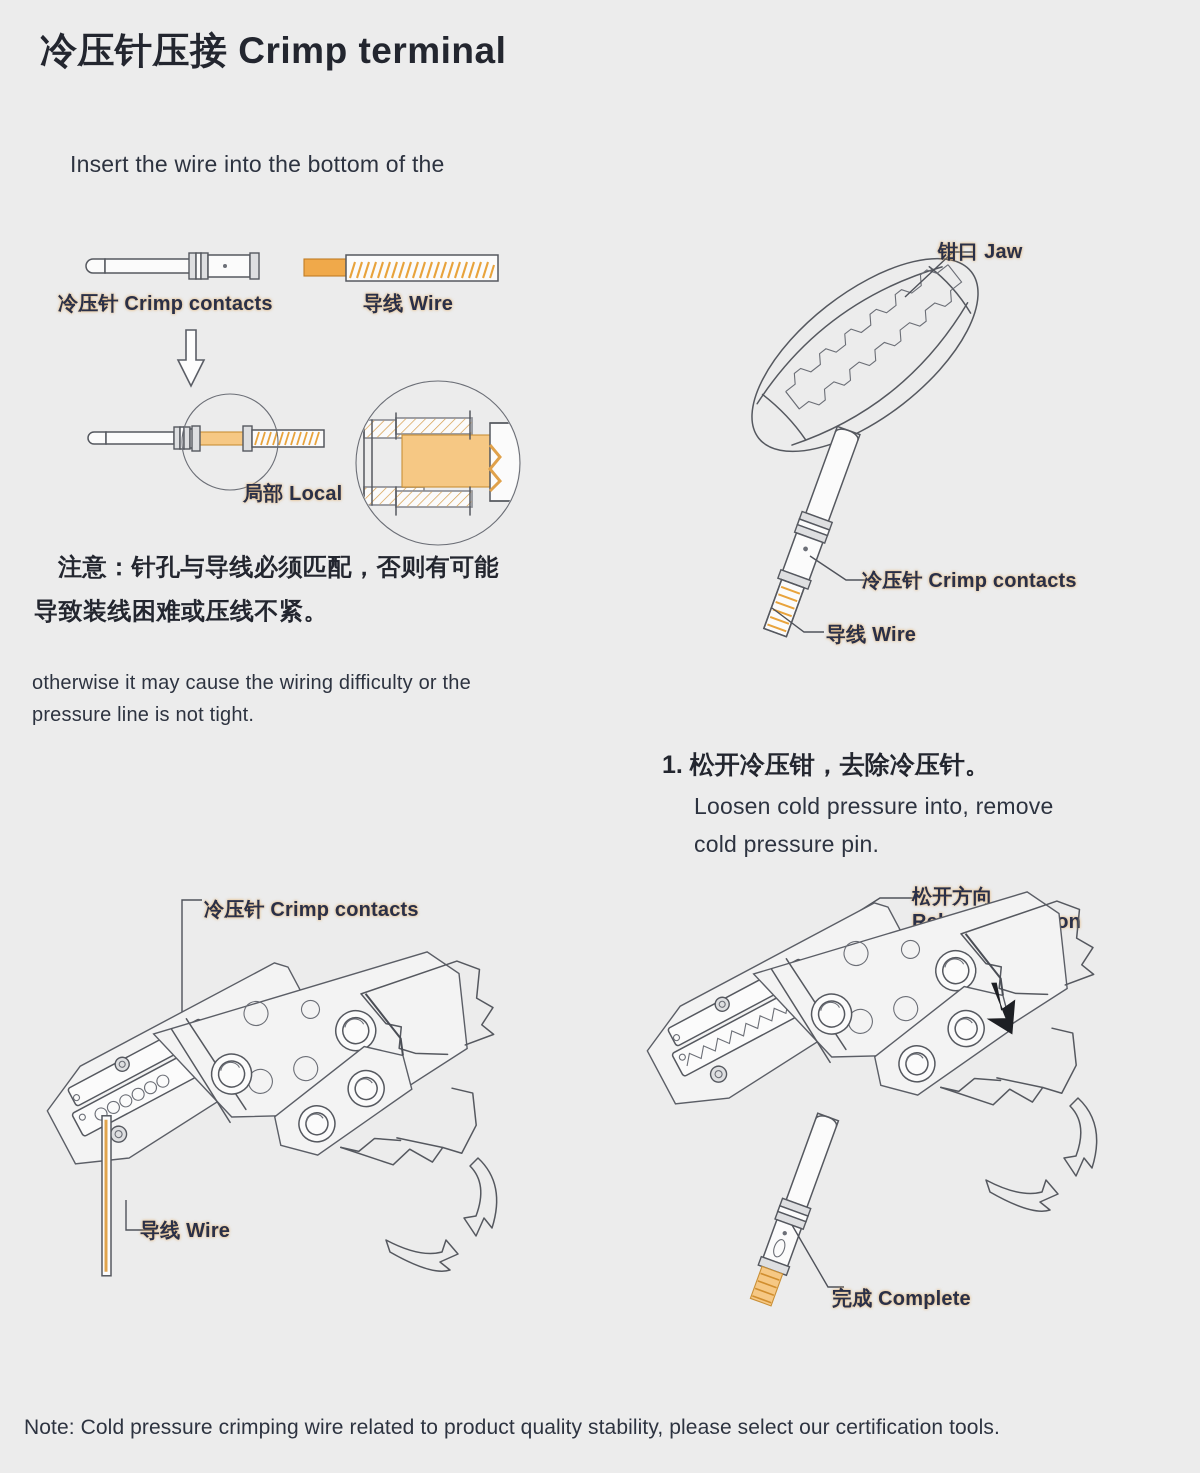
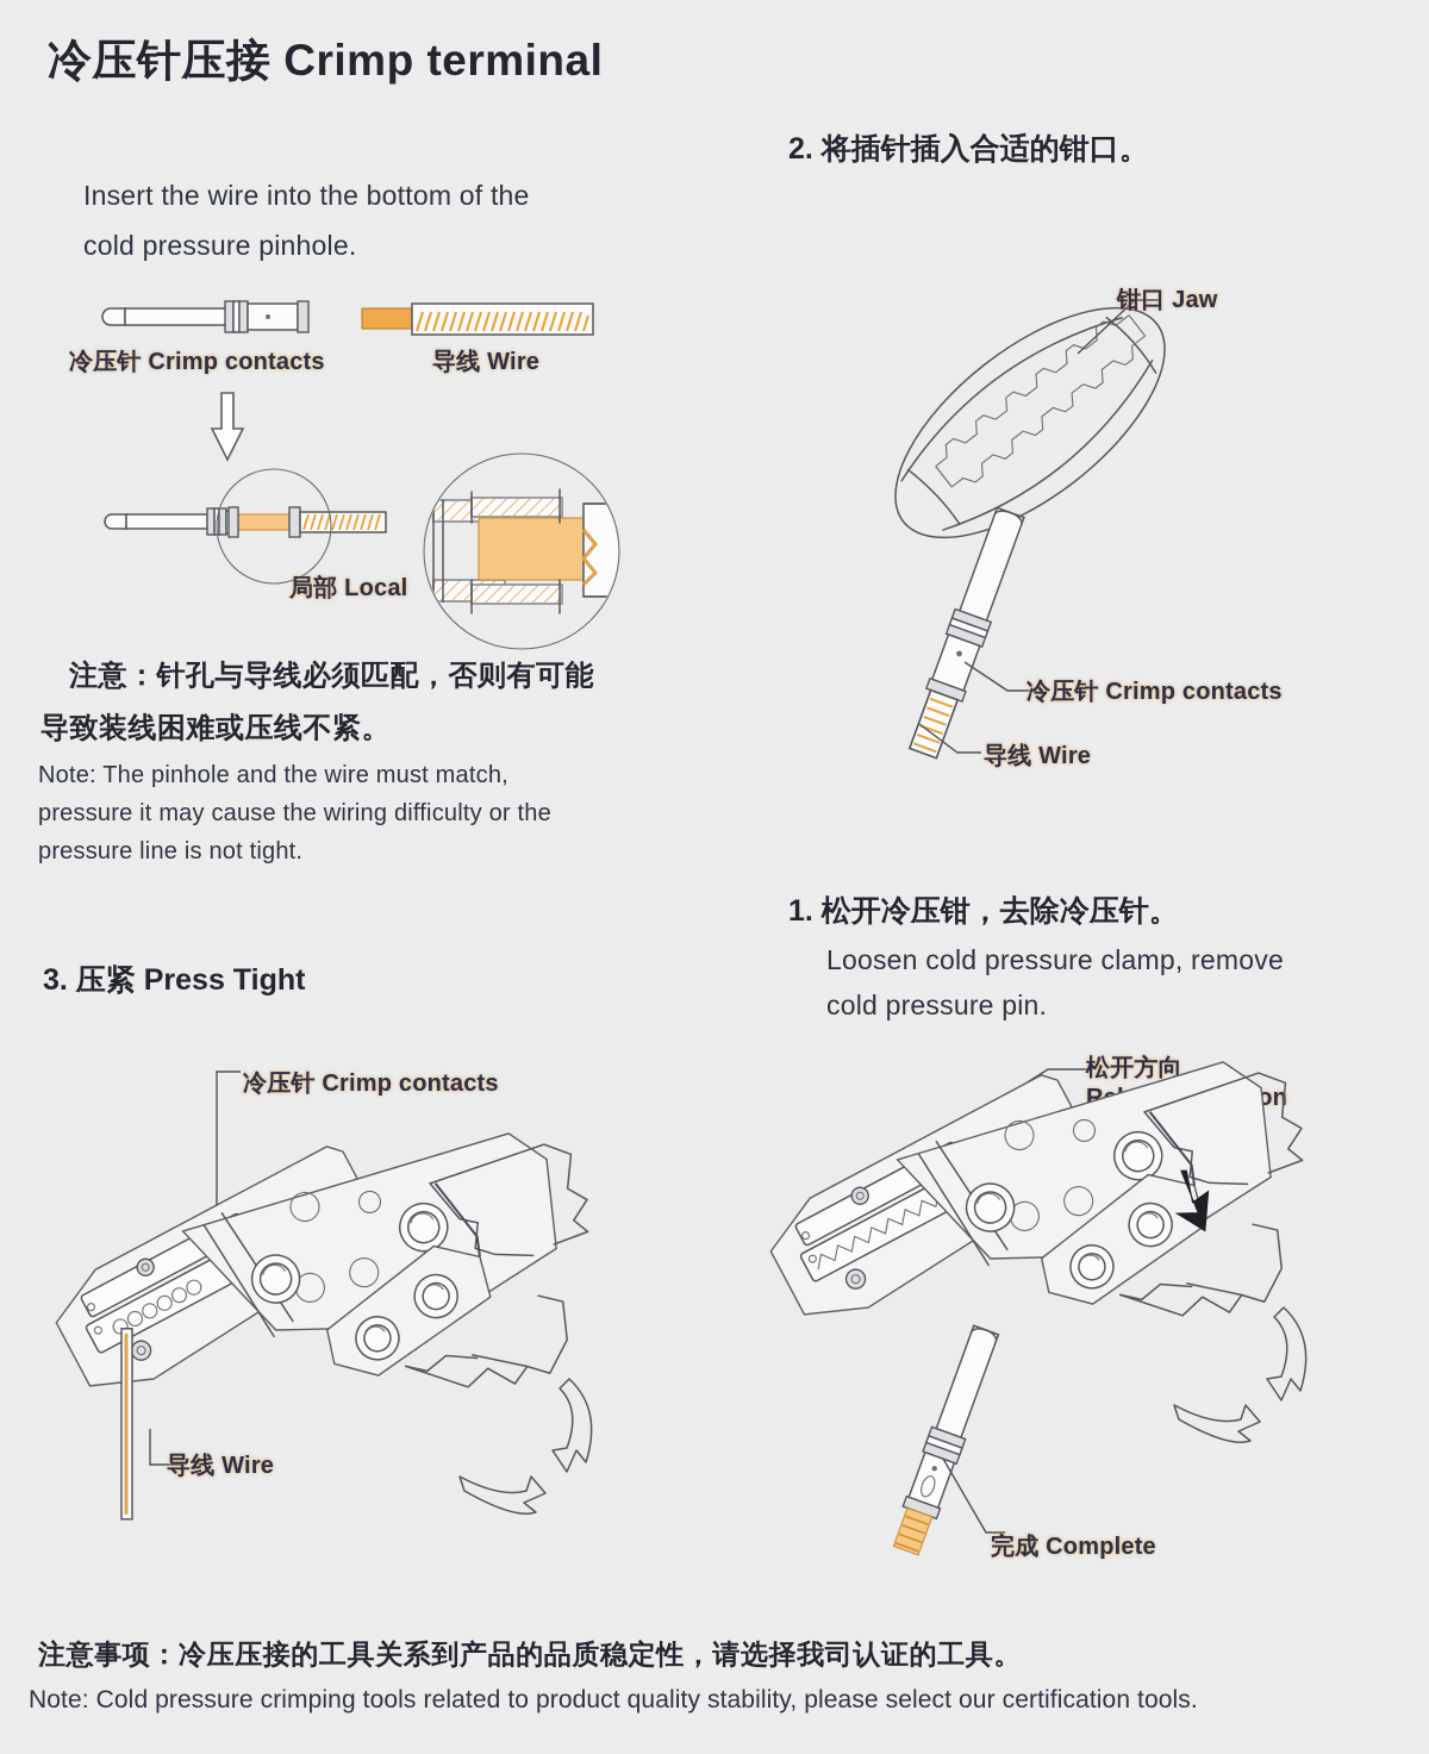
  冷压针压接 Crimp terminal
  Insert the wire into the bottom of the
+ cold pressure pinhole.
  冷压针 Crimp contacts
  导线 Wire
  局部 Local
  注意：针孔与导线必须匹配，否则有可能
  导致装线困难或压线不紧。
+ Note: The pinhole and the wire must match,
- otherwise it may cause the wiring difficulty or the
+ pressure it may cause the wiring difficulty or the
  pressure line is not tight.
+ 2. 将插针插入合适的钳口。
  钳口 Jaw
  冷压针 Crimp contacts
  导线 Wire
+ 3. 压紧 Press Tight
  冷压针 Crimp contacts
  导线 Wire
  1. 松开冷压钳，去除冷压针。
- Loosen cold pressure into, remove
+ Loosen cold pressure clamp, remove
  cold pressure pin.
  松开方向
  完成 Complete
+ 注意事项：冷压压接的工具关系到产品的品质稳定性，请选择我司认证的工具。
- Note: Cold pressure crimping wire related to product quality stability, please select our certification tools.
+ Note: Cold pressure crimping tools related to product quality stability, please select our certification tools.
